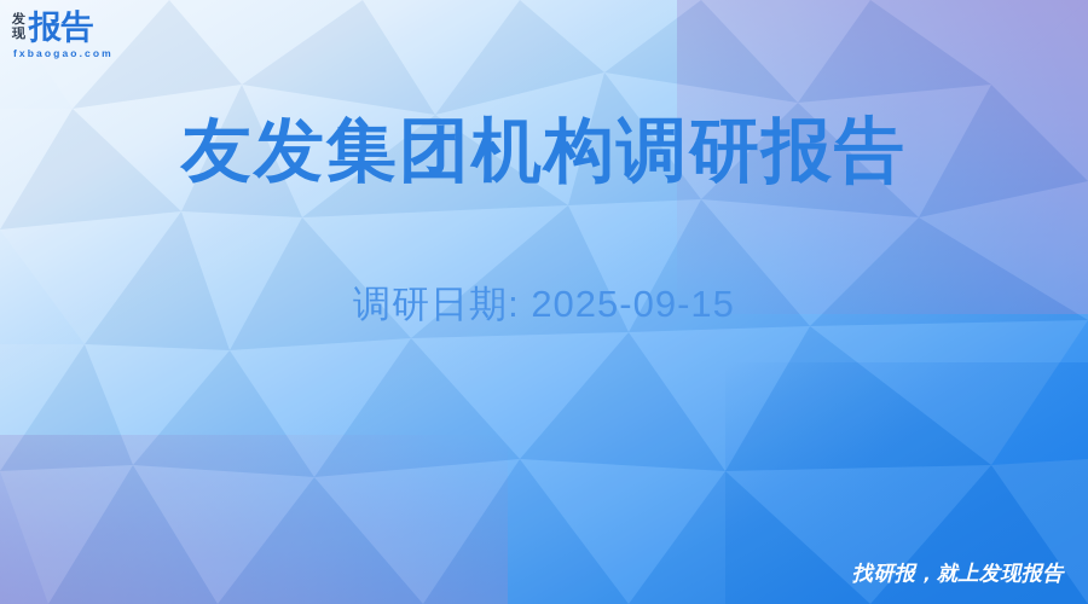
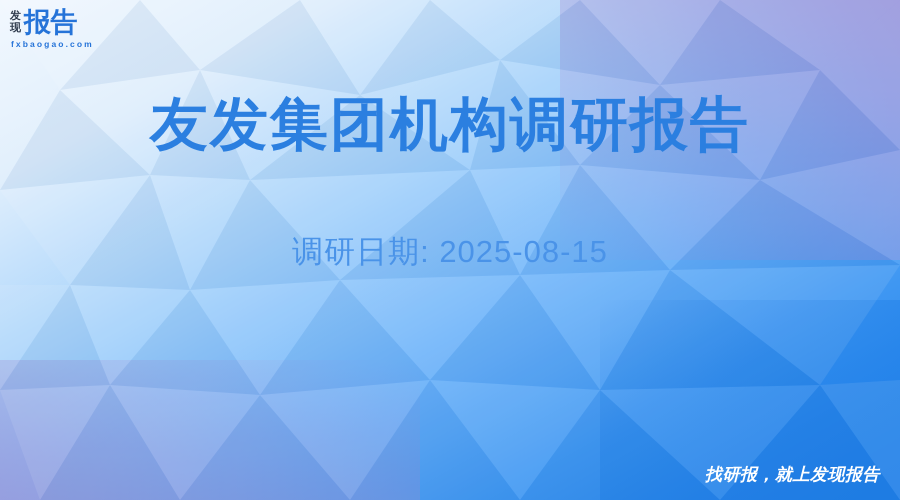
  发
  现
  报告
  fxbaogao.com
  友发集团机构调研报告
- 调研日期: 2025-09-15
+ 调研日期: 2025-08-15
  找研报，就上发现报告
